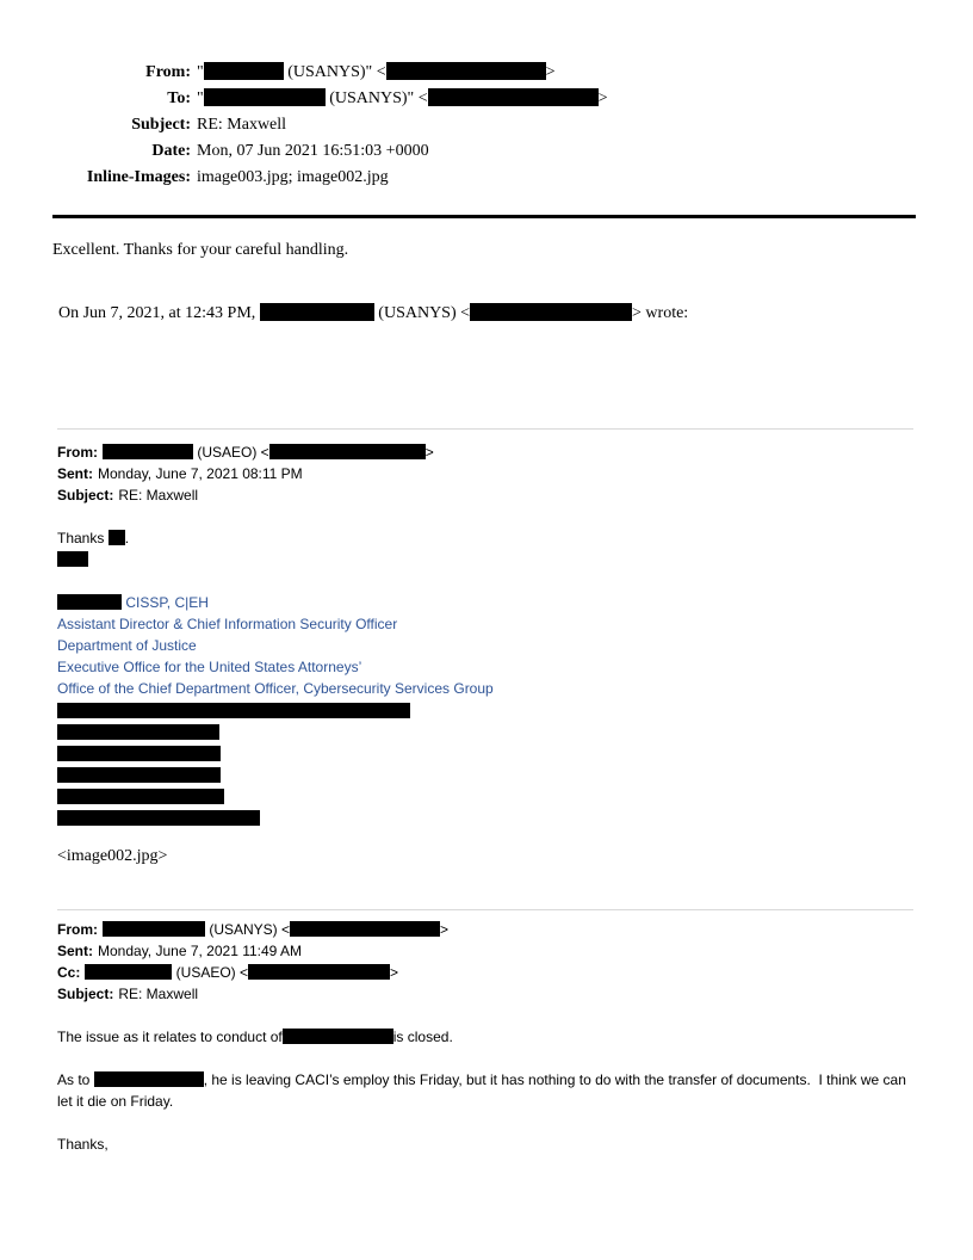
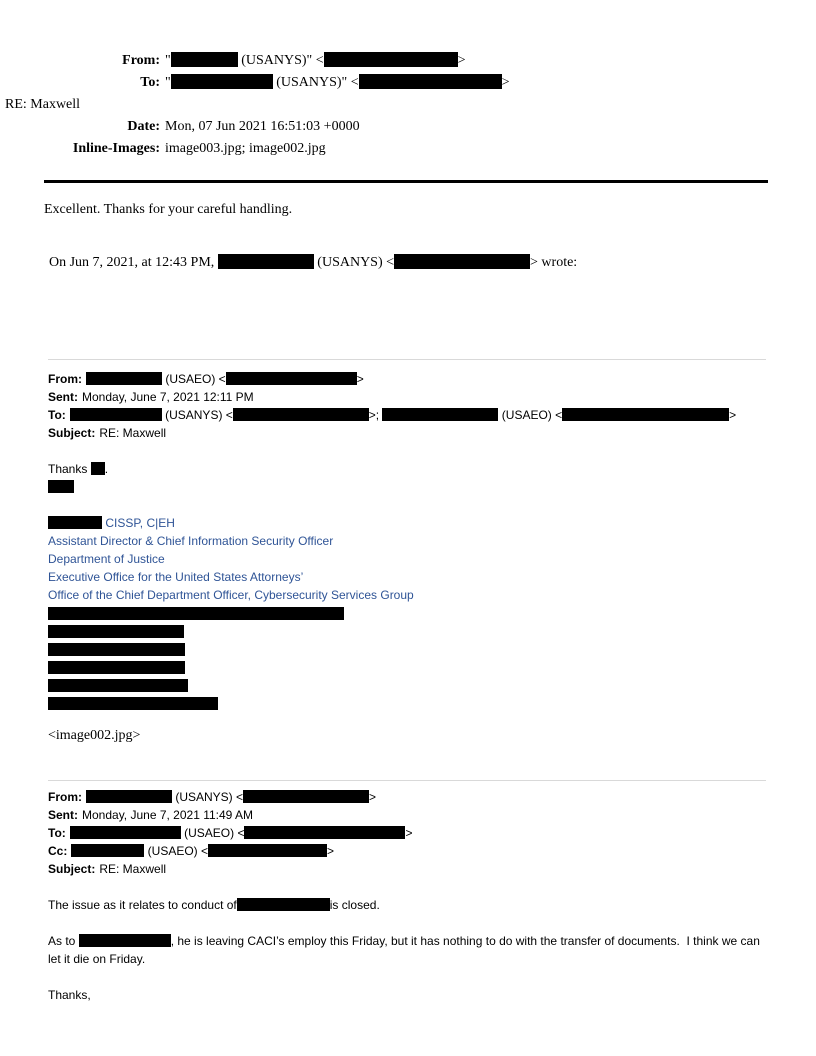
  From:
  " (USANYS)" < >
  To:
  " (USANYS)" < >
- Subject:
  RE: Maxwell
  Date:
  Mon, 07 Jun 2021 16:51:03 +0000
  Inline-Images:
  image003.jpg; image002.jpg
  Excellent. Thanks for your careful handling.
  On Jun 7, 2021, at 12:43 PM, (USANYS) < > wrote:
  From: (USAEO) < >
- Sent: Monday, June 7, 2021 08:11 PM
+ Sent: Monday, June 7, 2021 12:11 PM
+ To: (USANYS) < >; (USAEO) < >
  Subject: RE: Maxwell
  Thanks .
  CISSP, C|EH
  Assistant Director & Chief Information Security Officer
  Department of Justice
  Executive Office for the United States Attorneys’
  Office of the Chief Department Officer, Cybersecurity Services Group
  <image002.jpg>
  From: (USANYS) < >
  Sent: Monday, June 7, 2021 11:49 AM
+ To: (USAEO) < >
  Cc: (USAEO) < >
  Subject: RE: Maxwell
  The issue as it relates to conduct of is closed.
  As to , he is leaving CACI’s employ this Friday, but it has nothing to do with the transfer of documents. I think we can let it die on Friday.
  Thanks,
